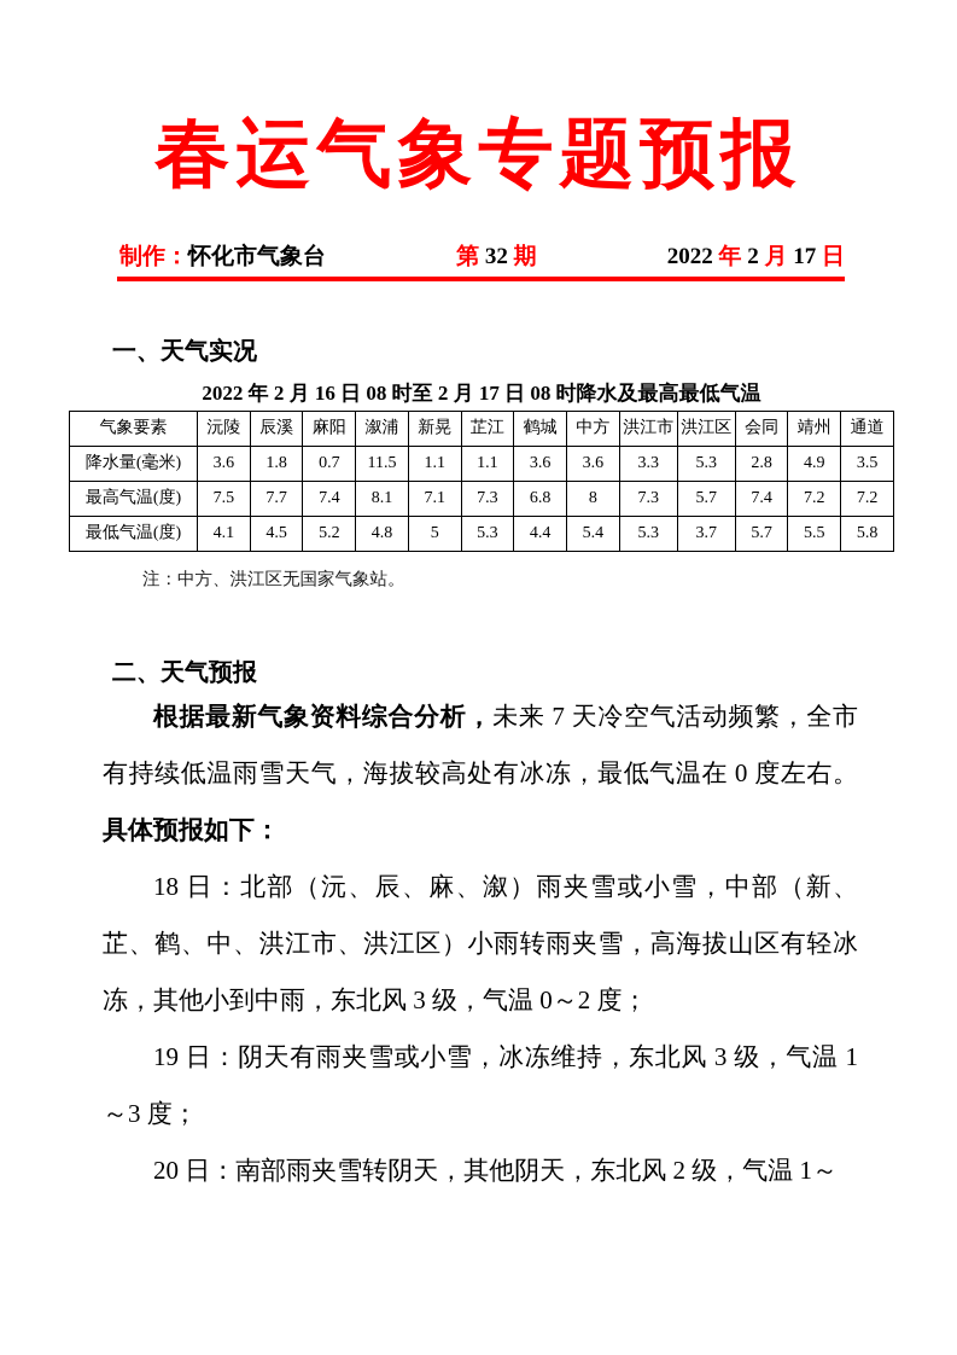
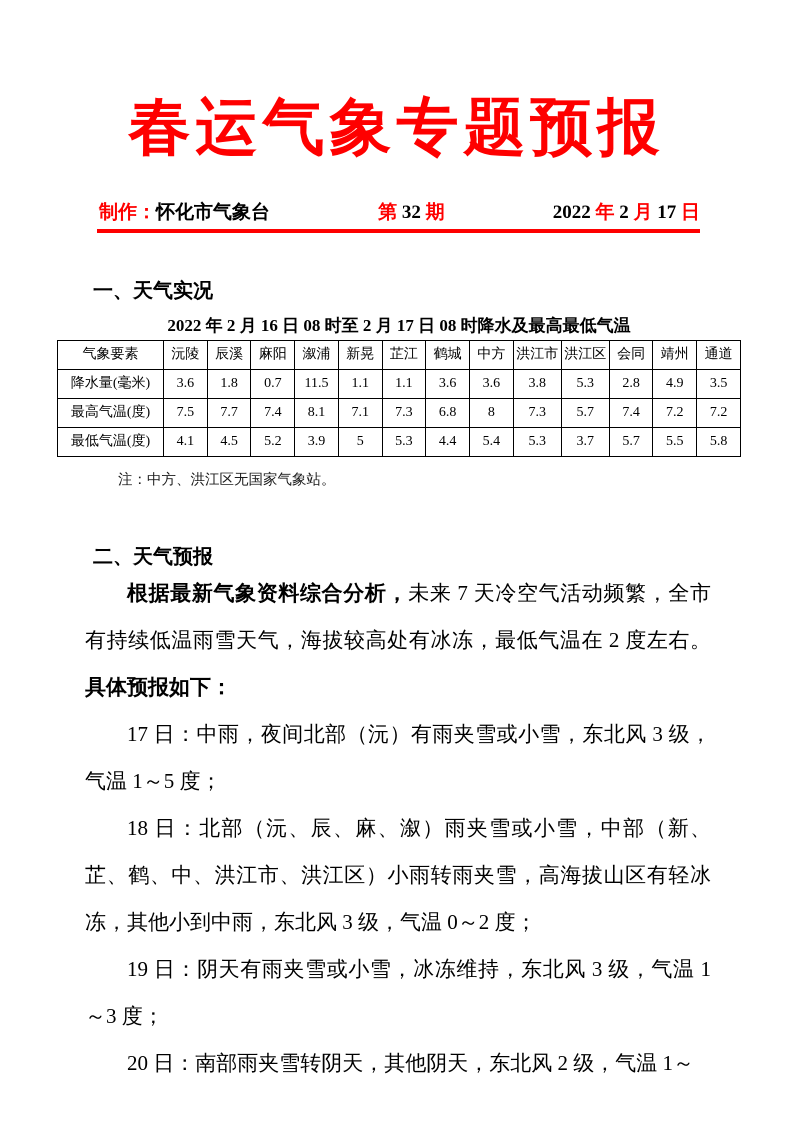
  春运气象专题预报
  制作：怀化市气象台
  第 32 期
  2022 年 2 月 17 日
  一、天气实况
  2022 年 2 月 16 日 08 时至 2 月 17 日 08 时降水及最高最低气温
  气象要素	沅陵	辰溪	麻阳	溆浦	新晃	芷江	鹤城	中方	洪江市	洪江区	会同	靖州	通道
- 降水量(毫米)	3.6	1.8	0.7	11.5	1.1	1.1	3.6	3.6	3.3	5.3	2.8	4.9	3.5
+ 降水量(毫米)	3.6	1.8	0.7	11.5	1.1	1.1	3.6	3.6	3.8	5.3	2.8	4.9	3.5
  最高气温(度)	7.5	7.7	7.4	8.1	7.1	7.3	6.8	8	7.3	5.7	7.4	7.2	7.2
- 最低气温(度)	4.1	4.5	5.2	4.8	5	5.3	4.4	5.4	5.3	3.7	5.7	5.5	5.8
+ 最低气温(度)	4.1	4.5	5.2	3.9	5	5.3	4.4	5.4	5.3	3.7	5.7	5.5	5.8
  注：中方、洪江区无国家气象站。
  二、天气预报
- 根据最新气象资料综合分析，未来 7 天冷空气活动频繁，全市有持续低温雨雪天气，海拔较高处有冰冻，最低气温在 0 度左右。具体预报如下：
+ 根据最新气象资料综合分析，未来 7 天冷空气活动频繁，全市有持续低温雨雪天气，海拔较高处有冰冻，最低气温在 2 度左右。具体预报如下：
+ 17 日：中雨，夜间北部（沅）有雨夹雪或小雪，东北风 3 级，气温 1～5 度；
  18 日：北部（沅、辰、麻、溆）雨夹雪或小雪，中部（新、芷、鹤、中、洪江市、洪江区）小雨转雨夹雪，高海拔山区有轻冰冻，其他小到中雨，东北风 3 级，气温 0～2 度；
  19 日：阴天有雨夹雪或小雪，冰冻维持，东北风 3 级，气温 1～3 度；
  20 日：南部雨夹雪转阴天，其他阴天，东北风 2 级，气温 1～
